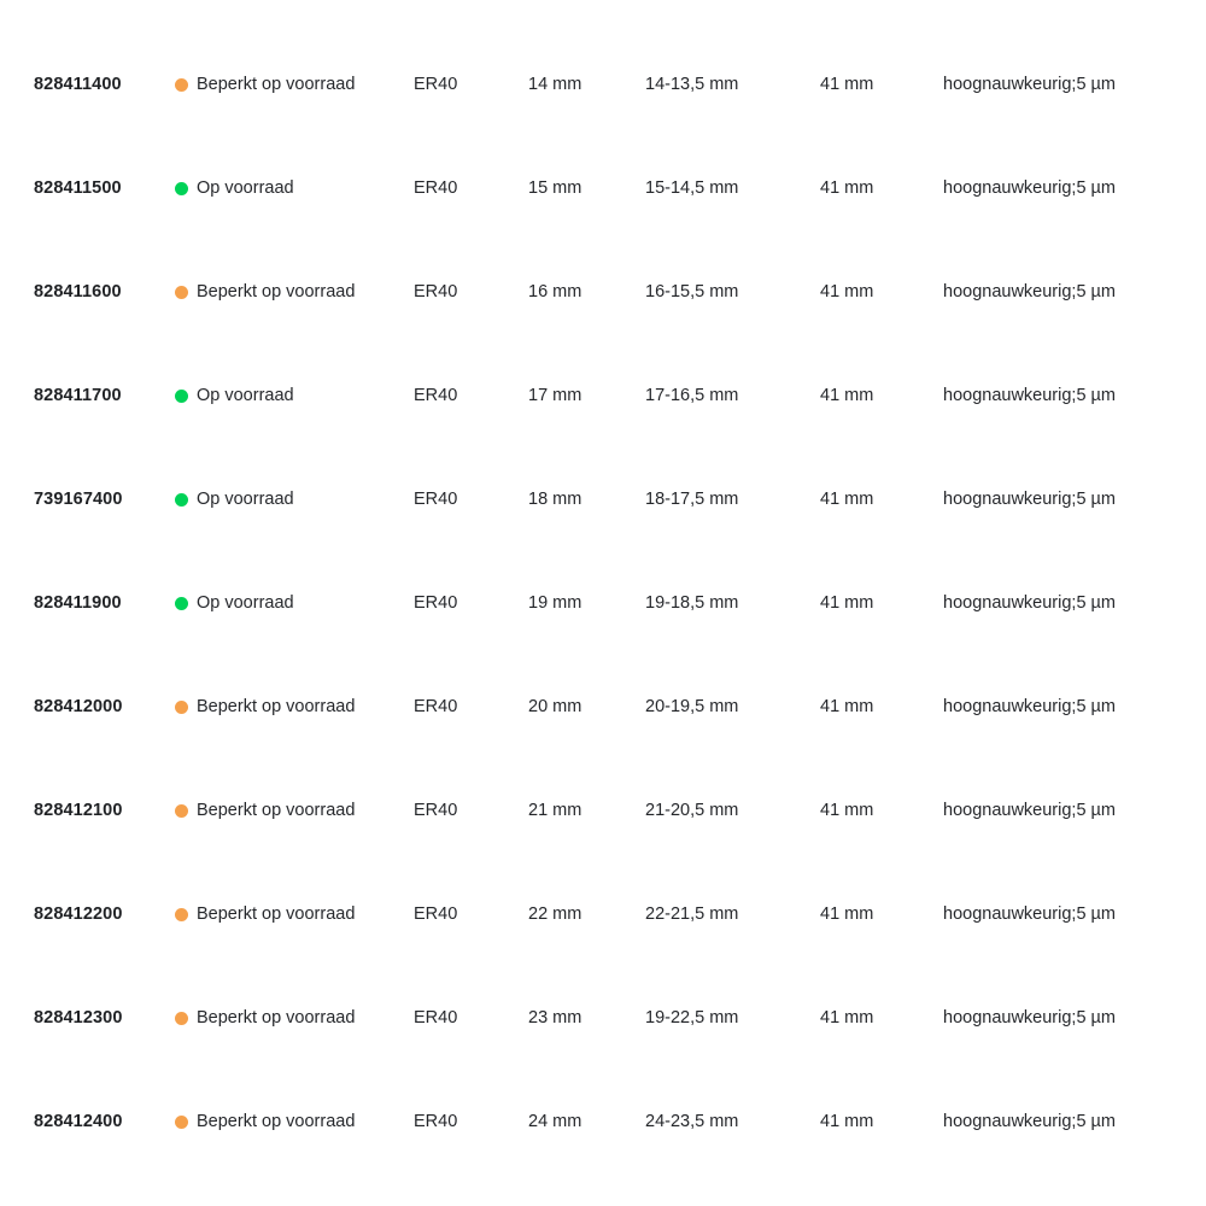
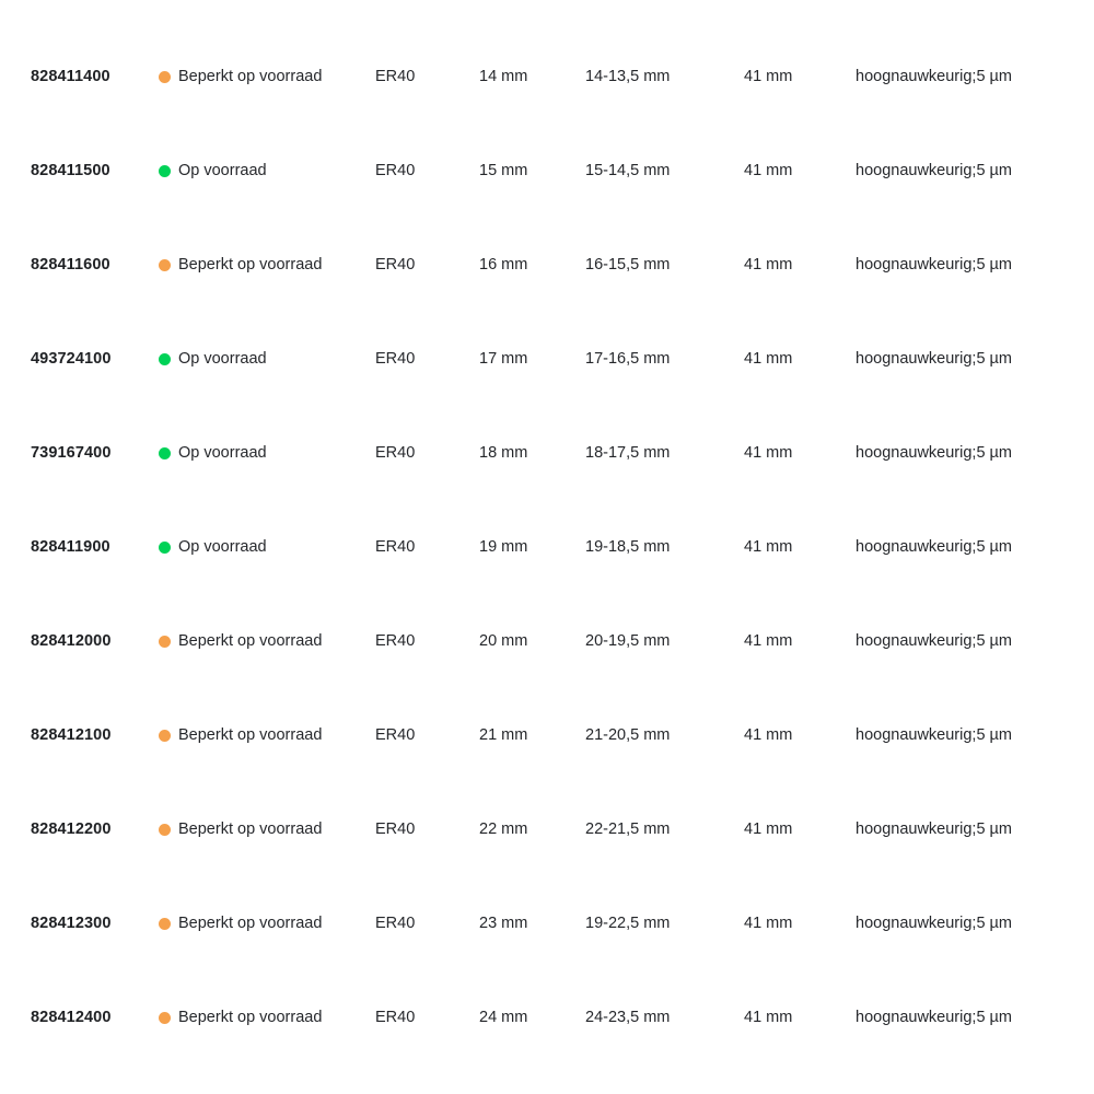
  828411400
  Beperkt op voorraad
  ER40
  14 mm
  14-13,5 mm
  41 mm
  hoognauwkeurig;5 µm
  828411500
  Op voorraad
  ER40
  15 mm
  15-14,5 mm
  41 mm
  hoognauwkeurig;5 µm
  828411600
  Beperkt op voorraad
  ER40
  16 mm
  16-15,5 mm
  41 mm
  hoognauwkeurig;5 µm
- 828411700
+ 493724100
  Op voorraad
  ER40
  17 mm
  17-16,5 mm
  41 mm
  hoognauwkeurig;5 µm
  739167400
  Op voorraad
  ER40
  18 mm
  18-17,5 mm
  41 mm
  hoognauwkeurig;5 µm
  828411900
  Op voorraad
  ER40
  19 mm
  19-18,5 mm
  41 mm
  hoognauwkeurig;5 µm
  828412000
  Beperkt op voorraad
  ER40
  20 mm
  20-19,5 mm
  41 mm
  hoognauwkeurig;5 µm
  828412100
  Beperkt op voorraad
  ER40
  21 mm
  21-20,5 mm
  41 mm
  hoognauwkeurig;5 µm
  828412200
  Beperkt op voorraad
  ER40
  22 mm
  22-21,5 mm
  41 mm
  hoognauwkeurig;5 µm
  828412300
  Beperkt op voorraad
  ER40
  23 mm
  19-22,5 mm
  41 mm
  hoognauwkeurig;5 µm
  828412400
  Beperkt op voorraad
  ER40
  24 mm
  24-23,5 mm
  41 mm
  hoognauwkeurig;5 µm
